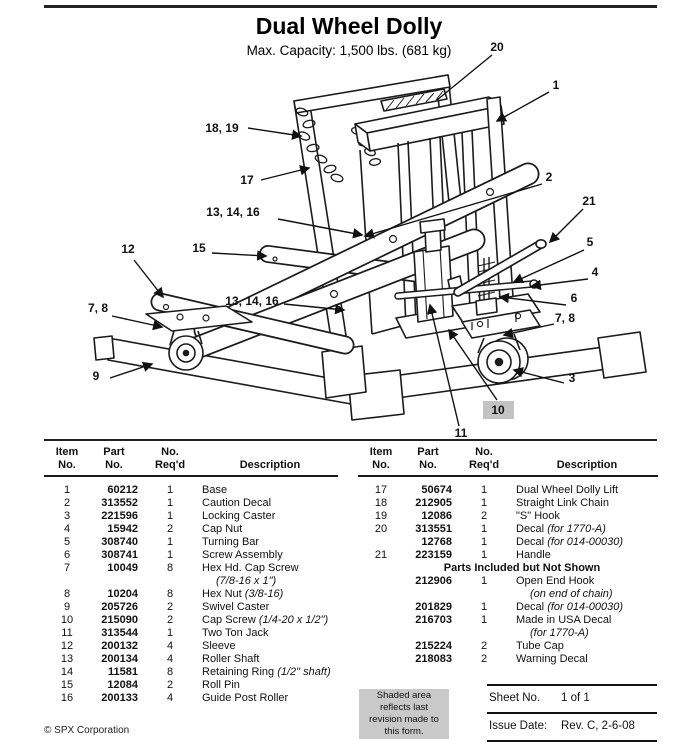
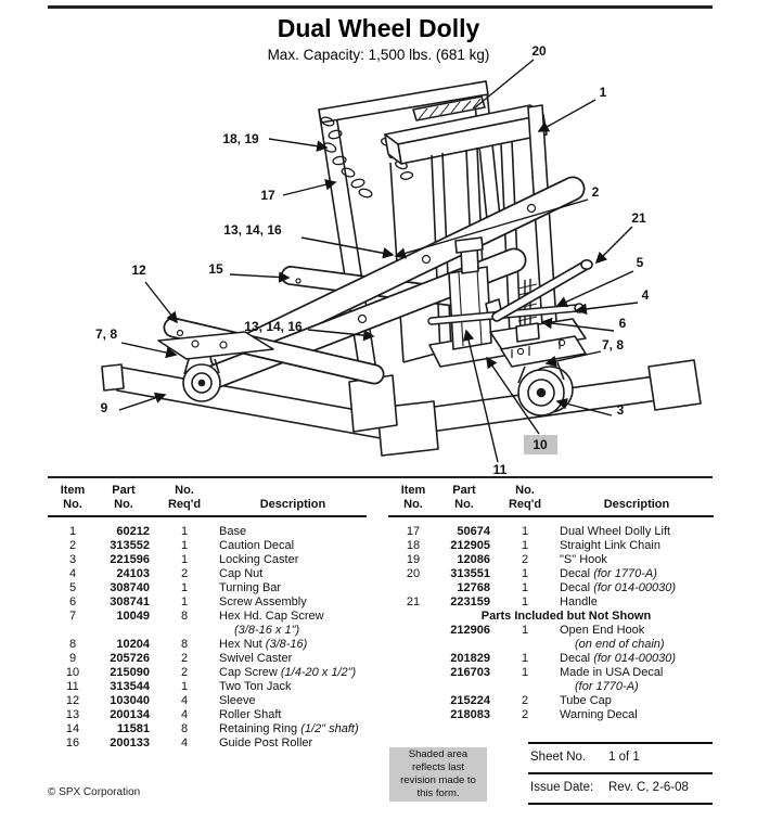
  Dual Wheel Dolly
  Max. Capacity: 1,500 lbs. (681 kg)
  20
  1
  18, 19
  17
  2
  13, 14, 16
  21
  15
  5
  12
  4
  7, 8
  6
  13, 14, 16
  9
  7, 8
  3
  10
  11
  ItemNo.	PartNo.	No.Req'd	Description
  1	60212	1	Base
  2	313552	1	Caution Decal
  3	221596	1	Locking Caster
- 4	15942	2	Cap Nut
+ 4	24103	2	Cap Nut
  5	308740	1	Turning Bar
  6	308741	1	Screw Assembly
- 7	10049	8	Hex Hd. Cap Screw(7/8-16 x 1")
+ 7	10049	8	Hex Hd. Cap Screw(3/8-16 x 1")
  8	10204	8	Hex Nut (3/8-16)
  9	205726	2	Swivel Caster
  10	215090	2	Cap Screw (1/4-20 x 1/2")
  11	313544	1	Two Ton Jack
- 12	200132	4	Sleeve
+ 12	103040	4	Sleeve
  13	200134	4	Roller Shaft
  14	11581	8	Retaining Ring (1/2" shaft)
- 15	12084	2	Roll Pin
  16	200133	4	Guide Post Roller
  ItemNo.	PartNo.	No.Req'd	Description
  17	50674	1	Dual Wheel Dolly Lift
  18	212905	1	Straight Link Chain
  19	12086	2	"S" Hook
  20	313551	1	Decal (for 1770-A)
  	12768	1	Decal (for 014-00030)
  21	223159	1	Handle
  Parts Included but Not Shown
  	212906	1	Open End Hook(on end of chain)
  	201829	1	Decal (for 014-00030)
  	216703	1	Made in USA Decal(for 1770-A)
  	215224	2	Tube Cap
  	218083	2	Warning Decal
  © SPX Corporation
  Shaded area
  reflects last
  revision made to
  this form.
  Sheet No.
  1 of 1
  Issue Date:
  Rev. C, 2-6-08
